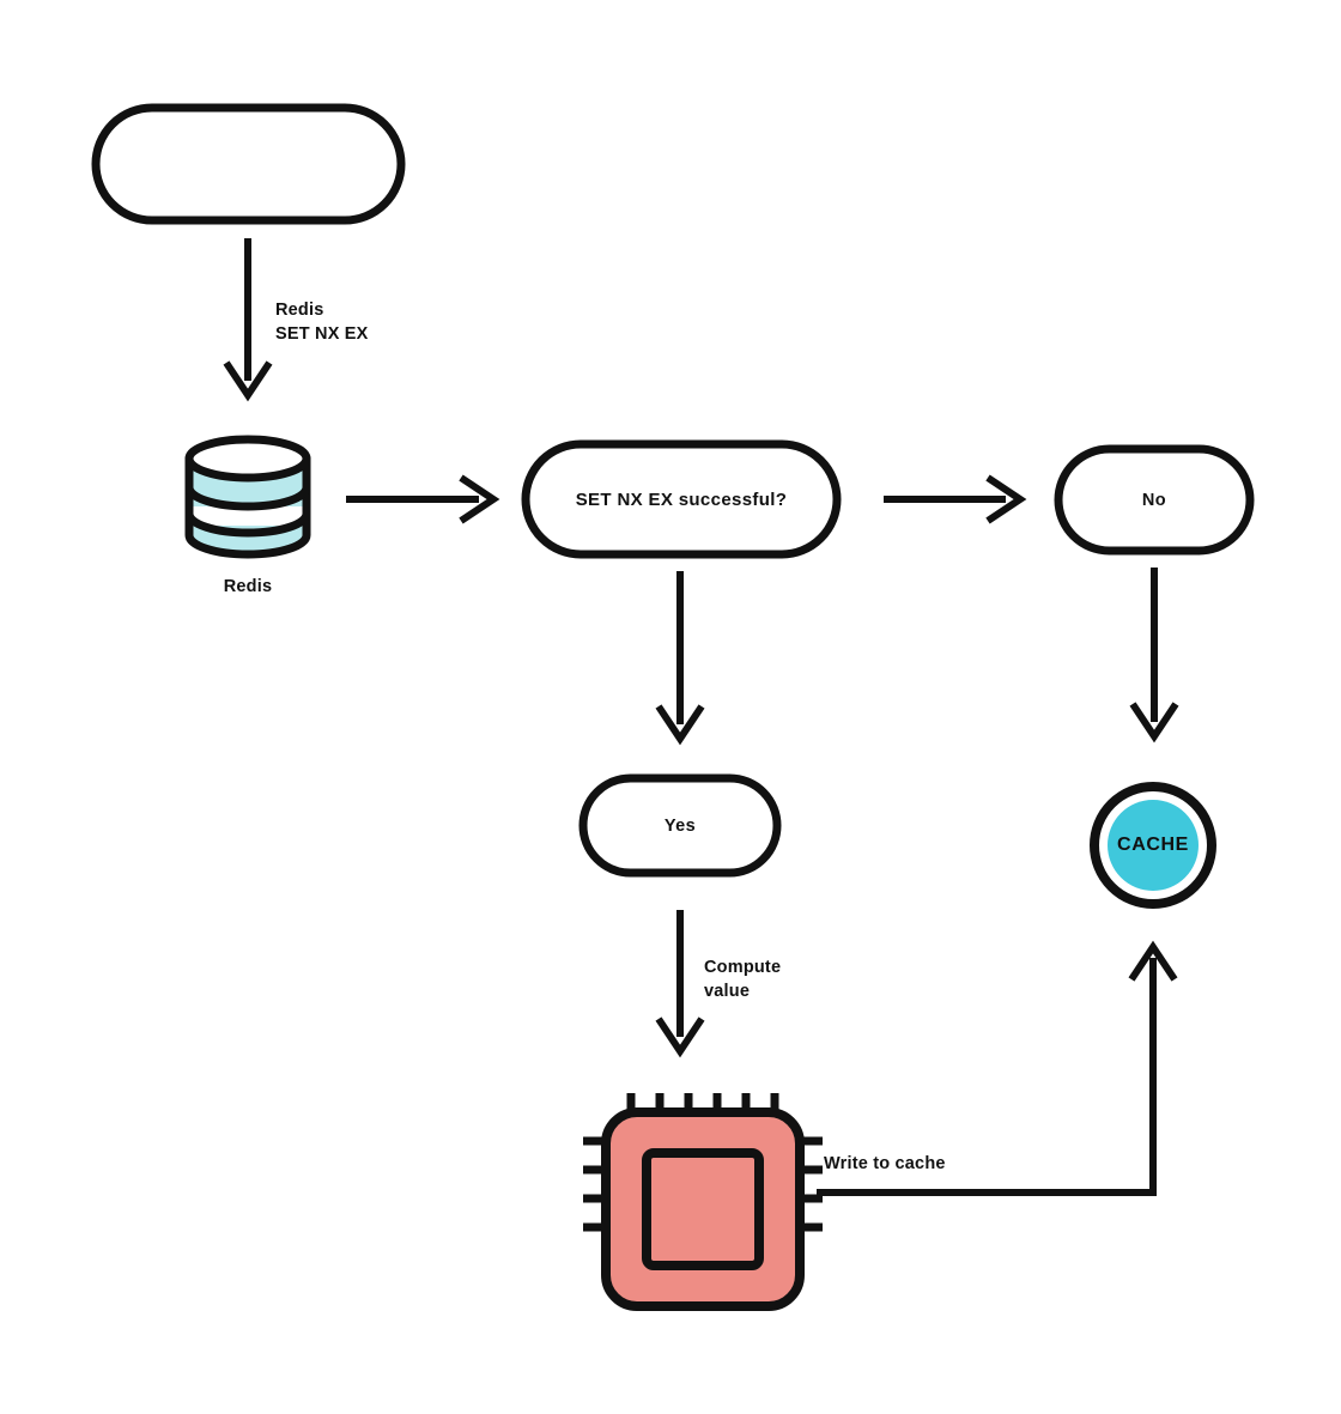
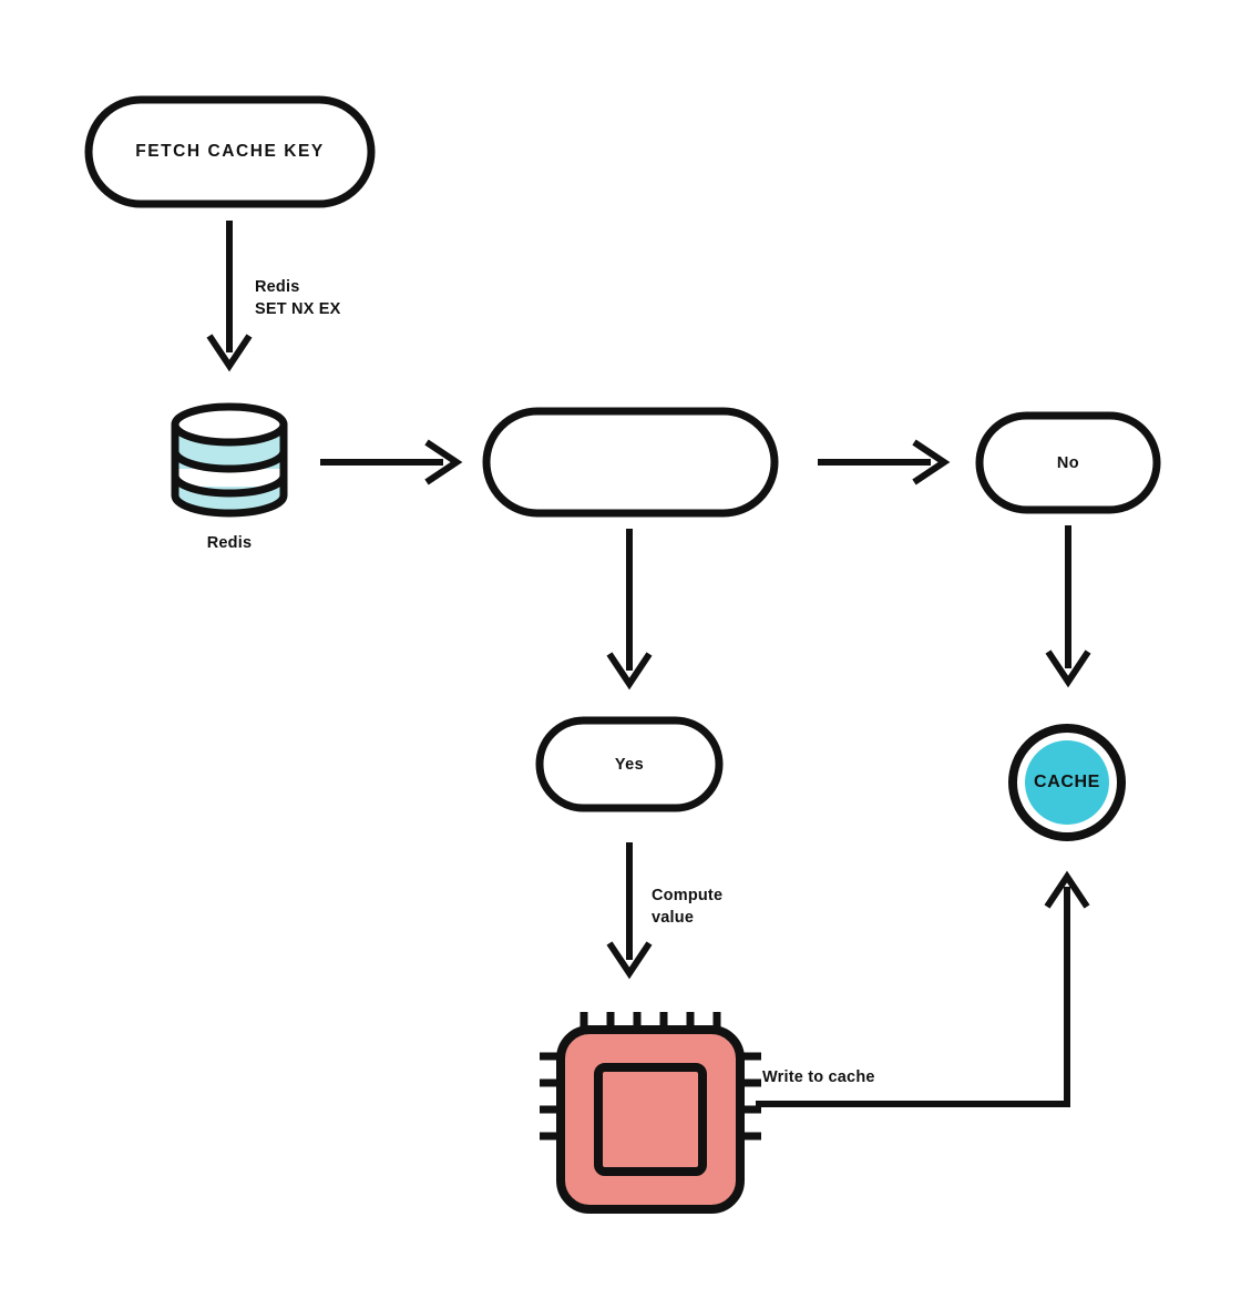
+ FETCH CACHE KEY
  Redis
- SET NX EX successful?
  No
  Yes
  CACHE
  Redis
  SET NX EX
  Compute
  value
  Write to cache
